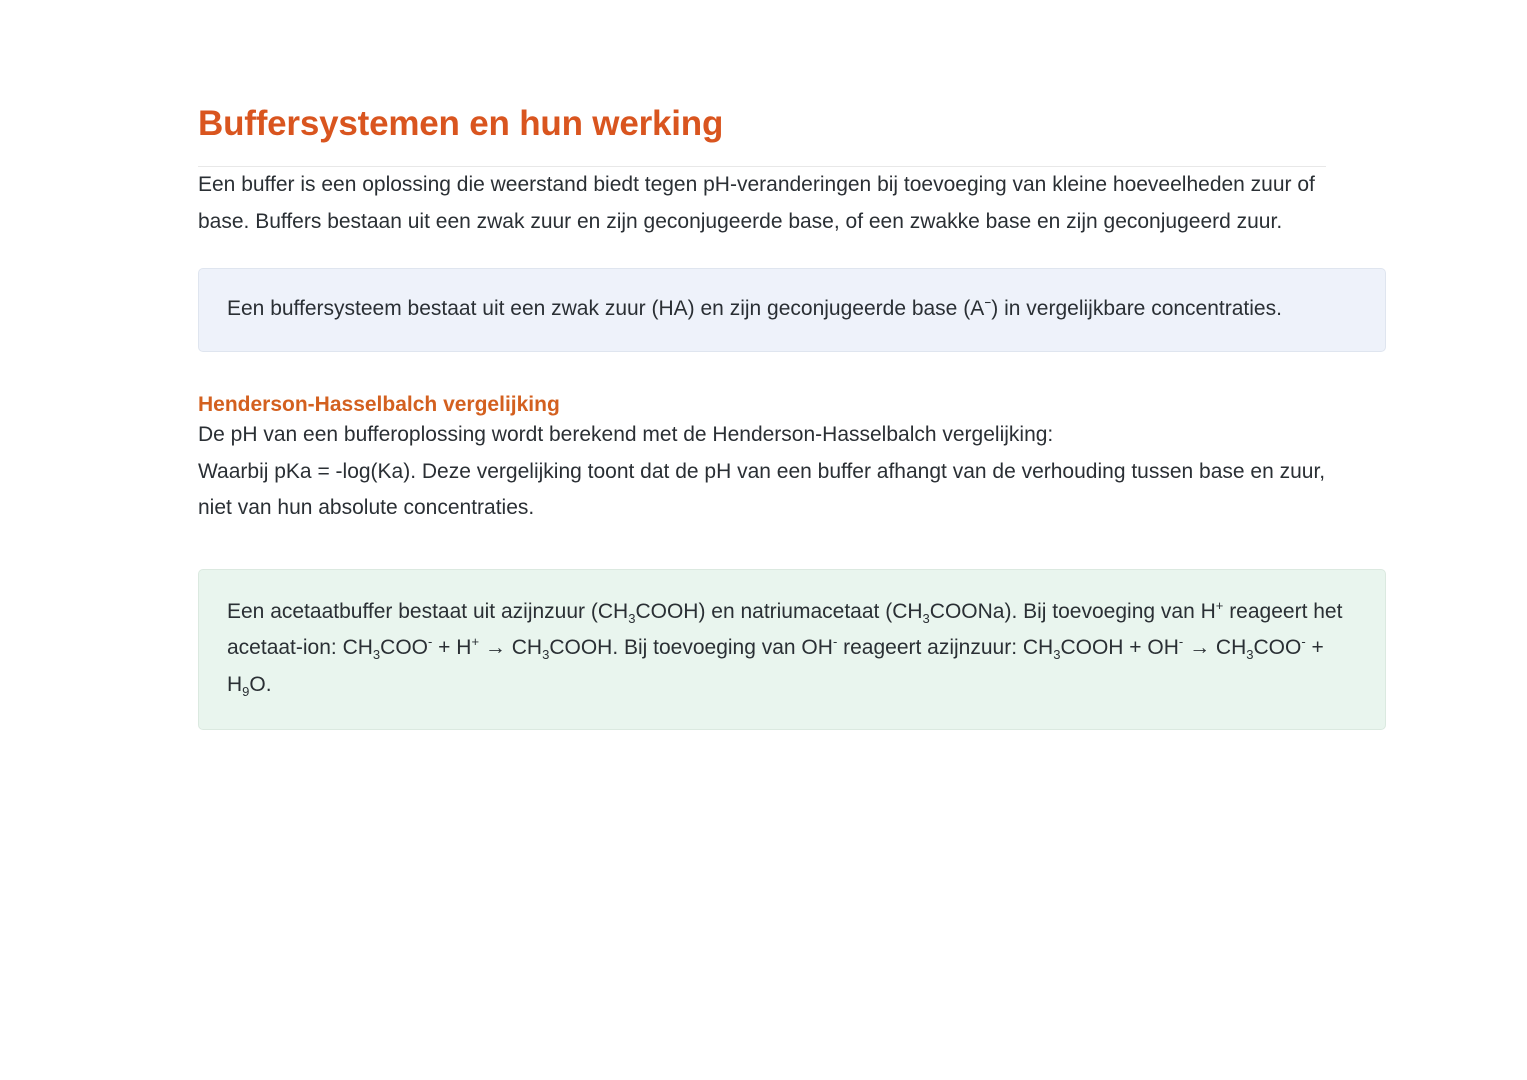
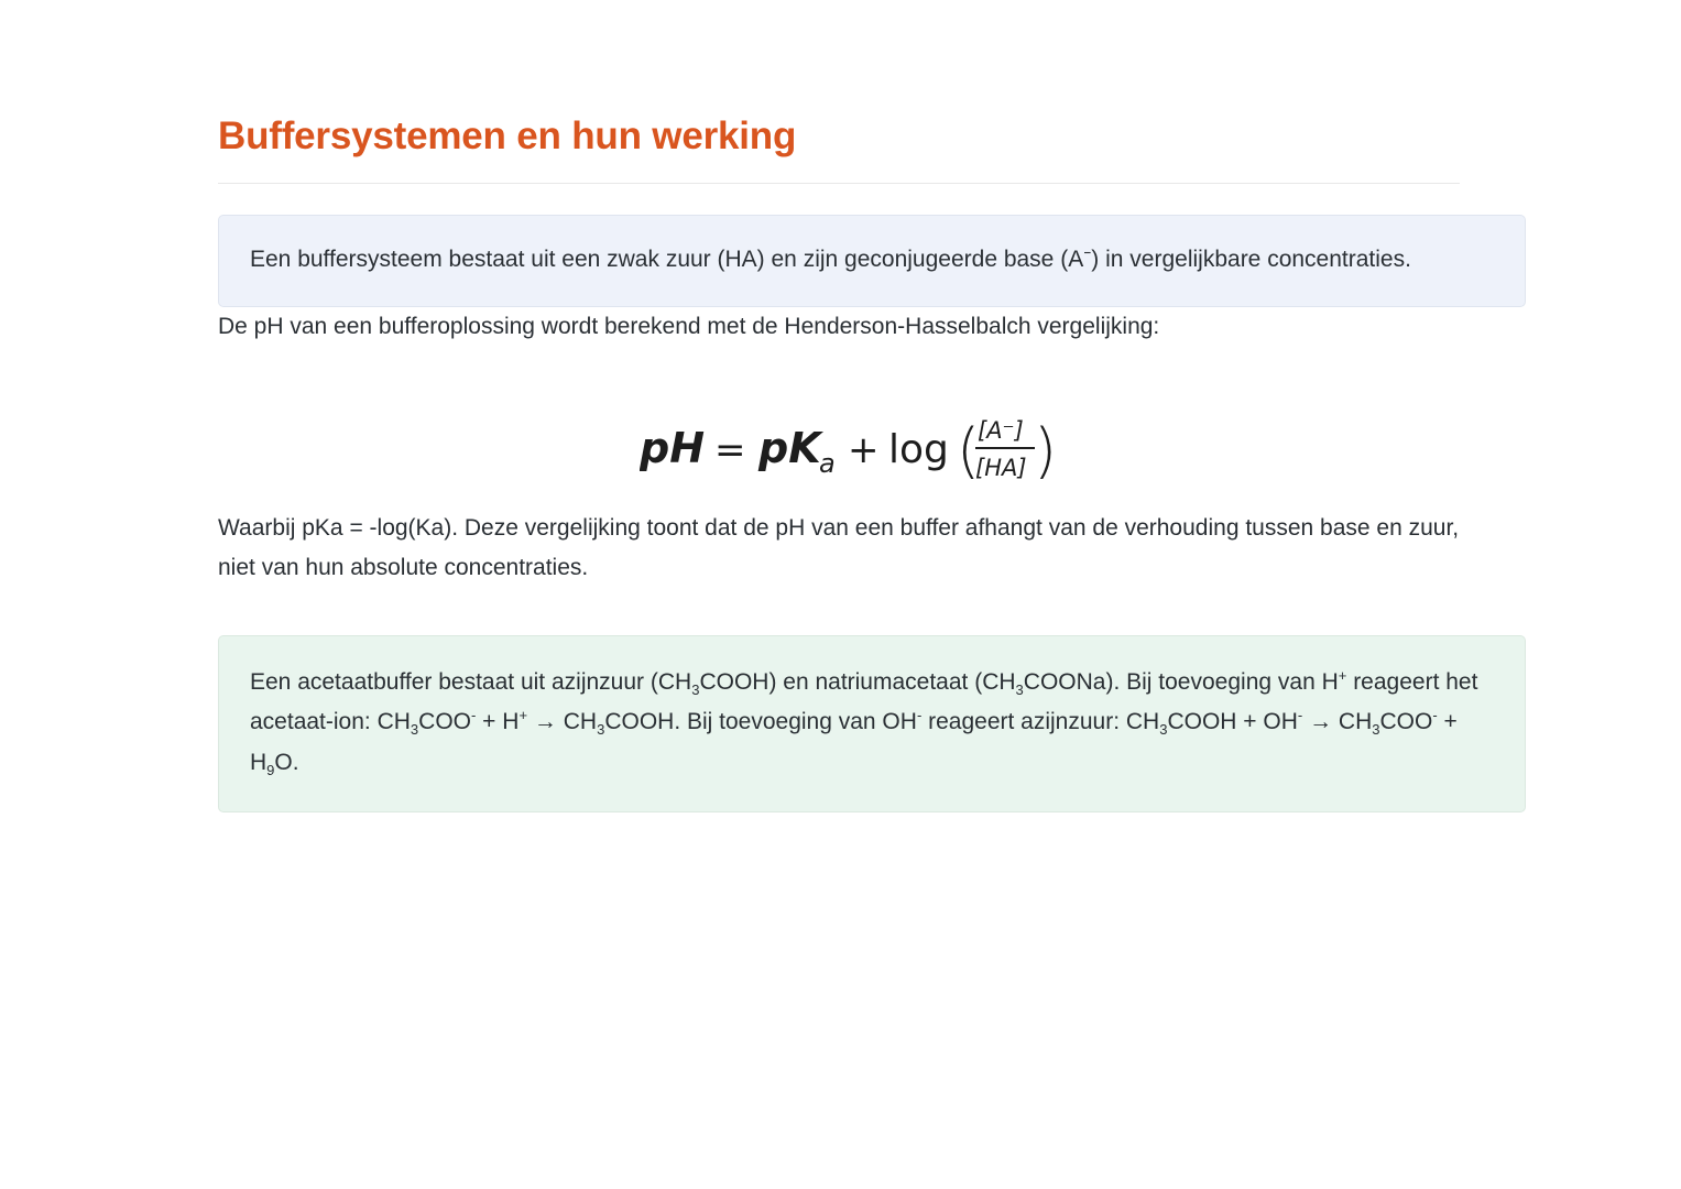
  Buffersystemen en hun werking
- Een buffer is een oplossing die weerstand biedt tegen pH-veranderingen bij toevoeging van kleine hoeveelheden zuur of base. Buffers bestaan uit een zwak zuur en zijn geconjugeerde base, of een zwakke base en zijn geconjugeerd zuur.
  Een buffersysteem bestaat uit een zwak zuur (HA) en zijn geconjugeerde base (A⁻) in vergelijkbare concentraties.
- Henderson-Hasselbalch vergelijking
  De pH van een bufferoplossing wordt berekend met de Henderson-Hasselbalch vergelijking:
+ pH
+ =
+ pK
+ a
+ +
+ log
+ (
+ [A⁻]
+ [HA]
+ )
  Waarbij pKa = -log(Ka). Deze vergelijking toont dat de pH van een buffer afhangt van de verhouding tussen base en zuur, niet van hun absolute concentraties.
  Een acetaatbuffer bestaat uit azijnzuur (CH3COOH) en natriumacetaat (CH3COONa). Bij toevoeging van H+ reageert het acetaat-ion: CH3COO- + H+ → CH3COOH. Bij toevoeging van OH- reageert azijnzuur: CH3COOH + OH- → CH3COO- + H9O.
